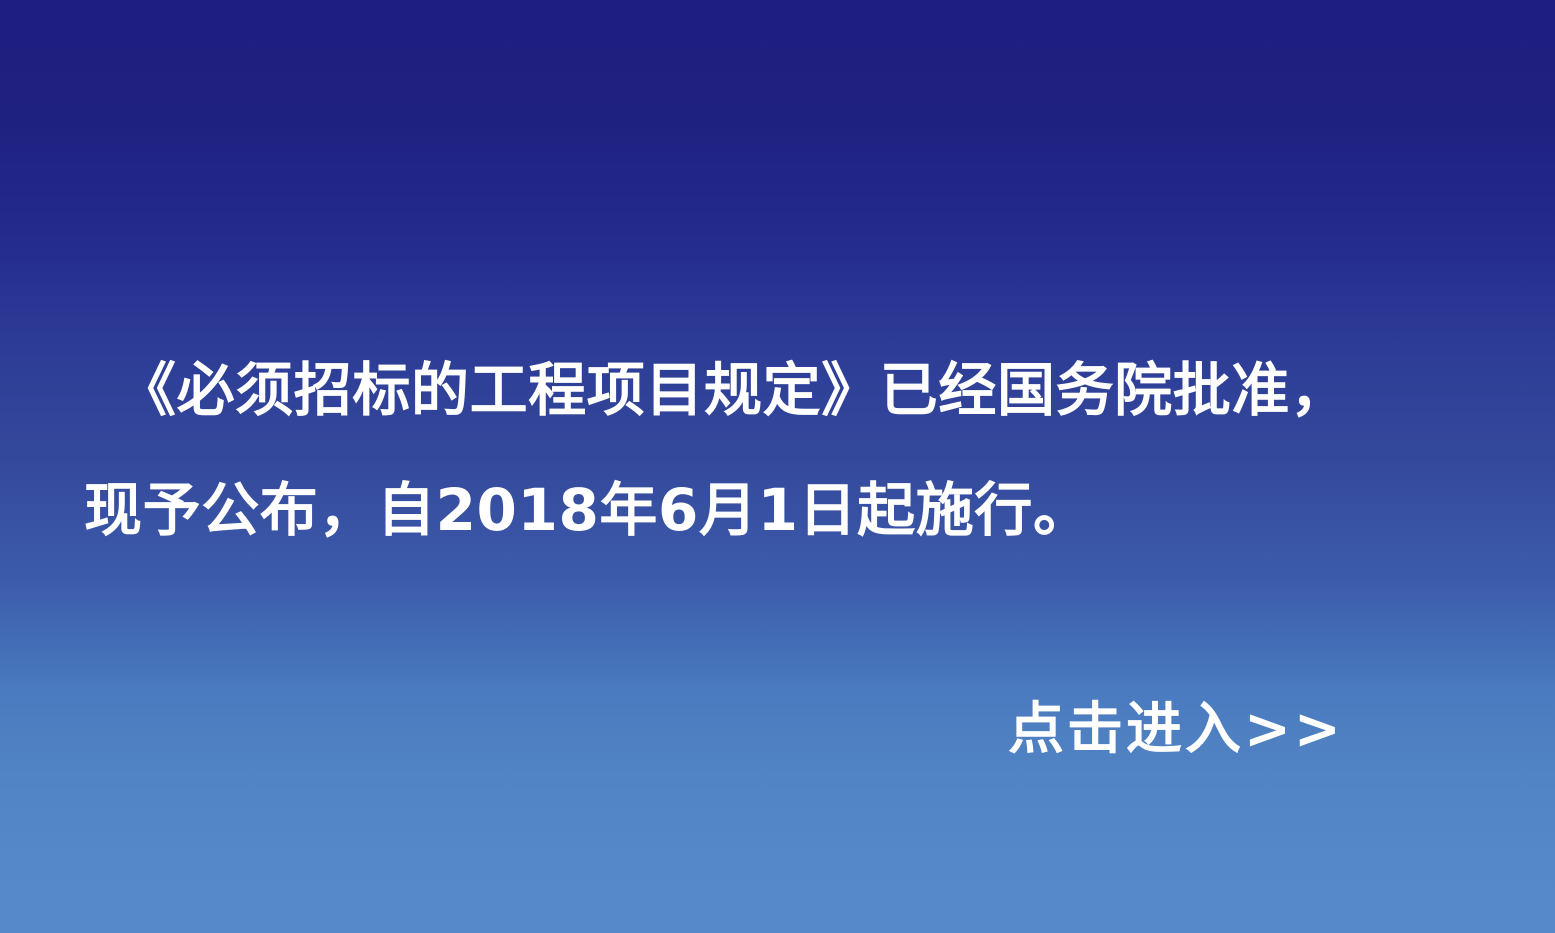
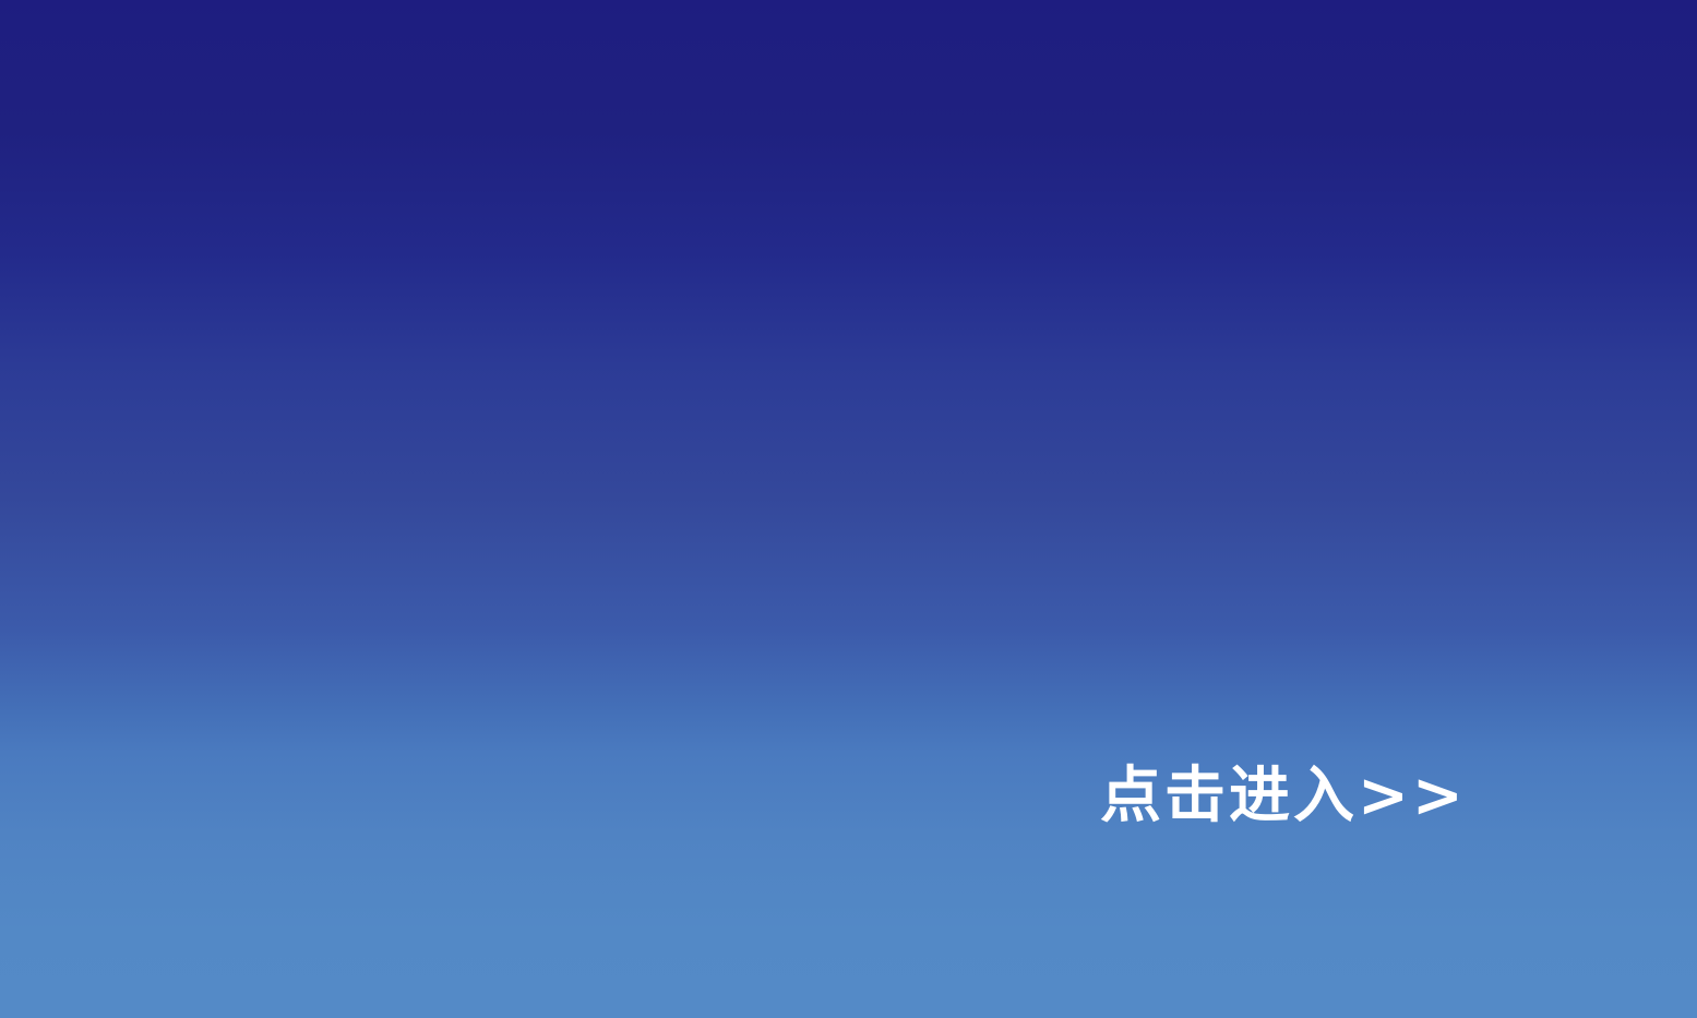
- 《必须招标的工程项目规定》已经国务院批准，
- 现予公布，自2018年6月1日起施行。
  点击进入>>
